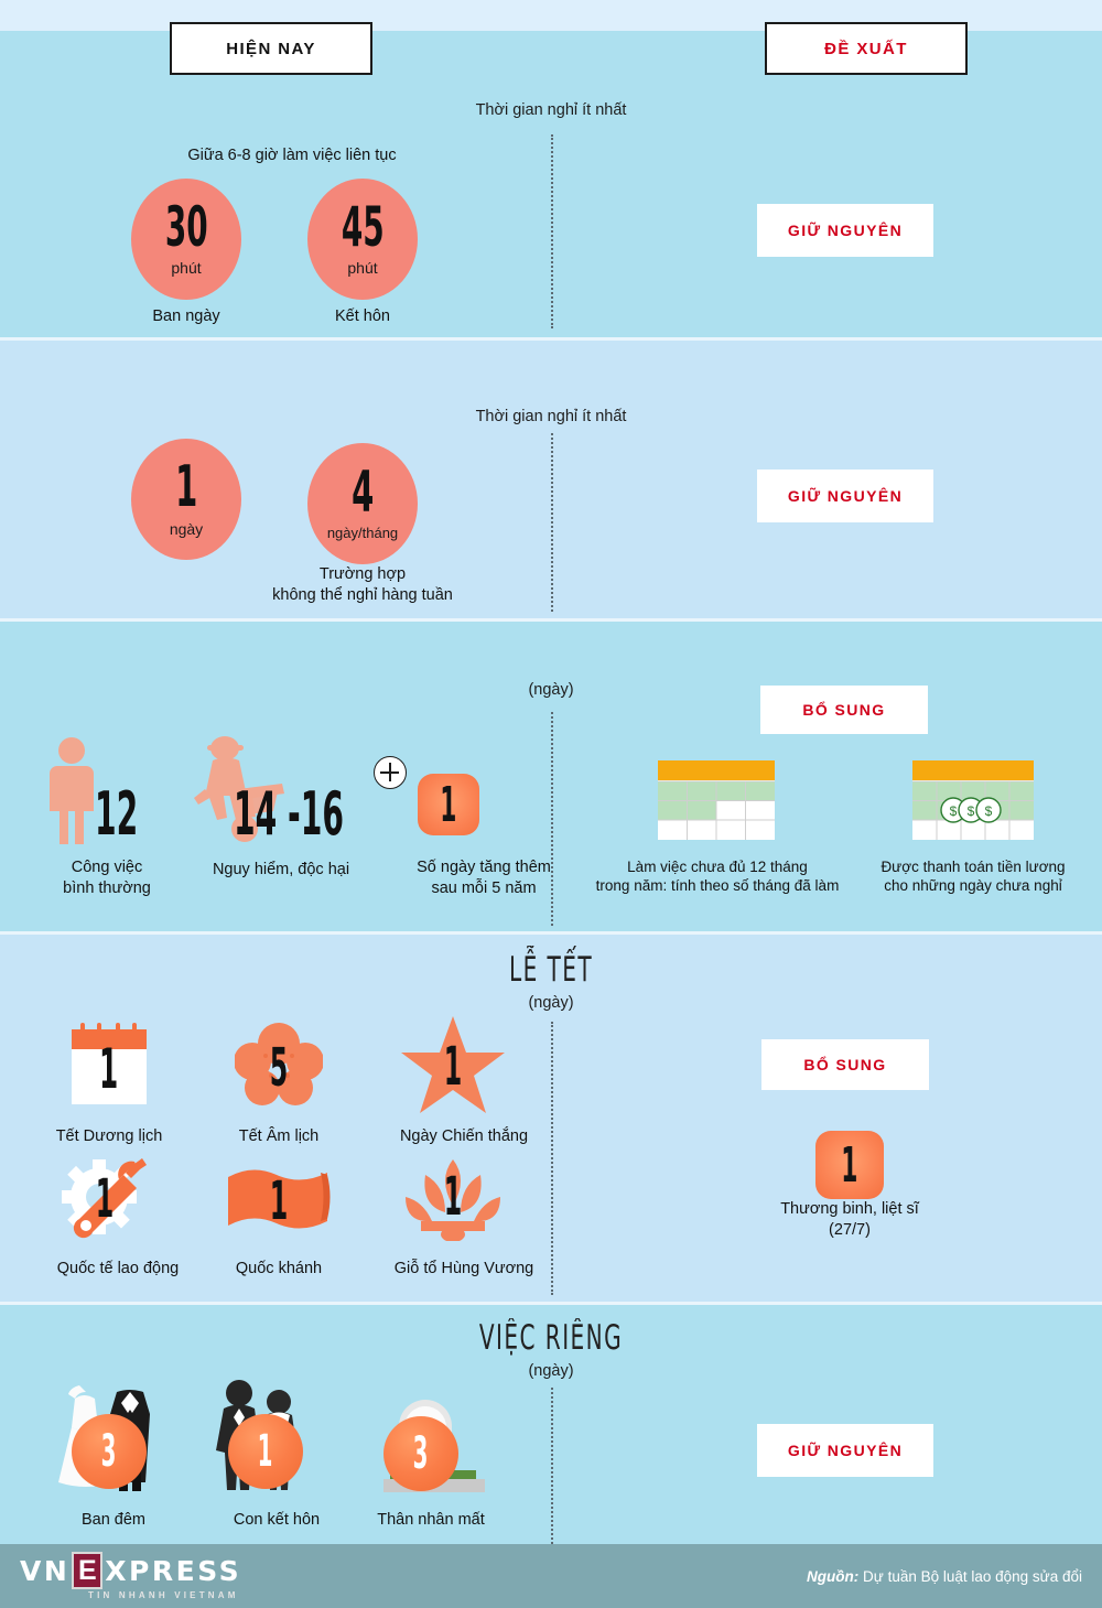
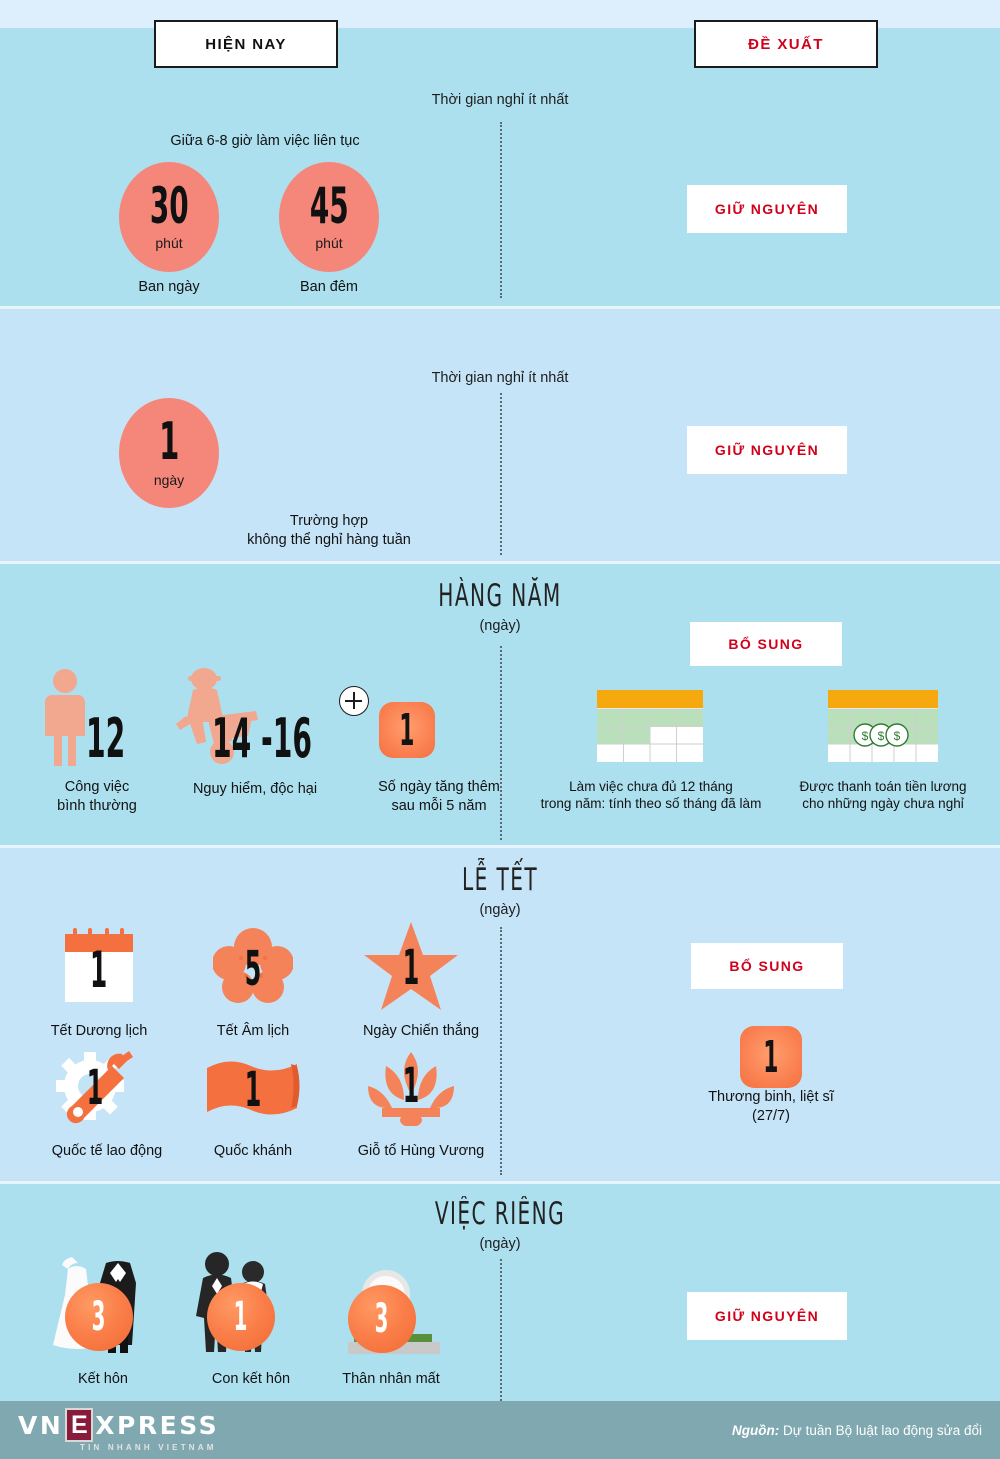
  HIỆN NAY
  ĐỀ XUẤT
  Thời gian nghỉ ít nhất
  Giữa 6-8 giờ làm việc liên tục
  30
  phút
  Ban ngày
  45
  phút
- Kết hôn
+ Ban đêm
  GIỮ NGUYÊN
  Thời gian nghỉ ít nhất
  1
  ngày
- 4
- ngày/tháng
  Trường hợp
  không thể nghỉ hàng tuần
  GIỮ NGUYÊN
+ HÀNG NĂM
  (ngày)
  12
  Công việc
  bình thường
  14 -16
  Nguy hiểm, độc hại
  1
  Số ngày tăng thêm
  sau mỗi 5 năm
  BỔ SUNG
  Làm việc chưa đủ 12 tháng
  trong năm: tính theo số tháng đã làm
  $
  $
  $
  Được thanh toán tiền lương
  cho những ngày chưa nghỉ
  LỄ TẾT
  (ngày)
  1
  Tết Dương lịch
  5
  Tết Âm lịch
  1
  Ngày Chiến thắng
  1
  Quốc tế lao động
  1
  Quốc khánh
  1
  Giỗ tổ Hùng Vương
  BỔ SUNG
  1
  Thương binh, liệt sĩ
  (27/7)
  VIỆC RIÊNG
  (ngày)
  3
- Ban đêm
+ Kết hôn
  1
  Con kết hôn
  3
  Thân nhân mất
  GIỮ NGUYÊN
  VN
  E
  XPRESS
  TIN NHANH VIETNAM
  Nguồn: Dự tuần Bộ luật lao động sửa đổi
